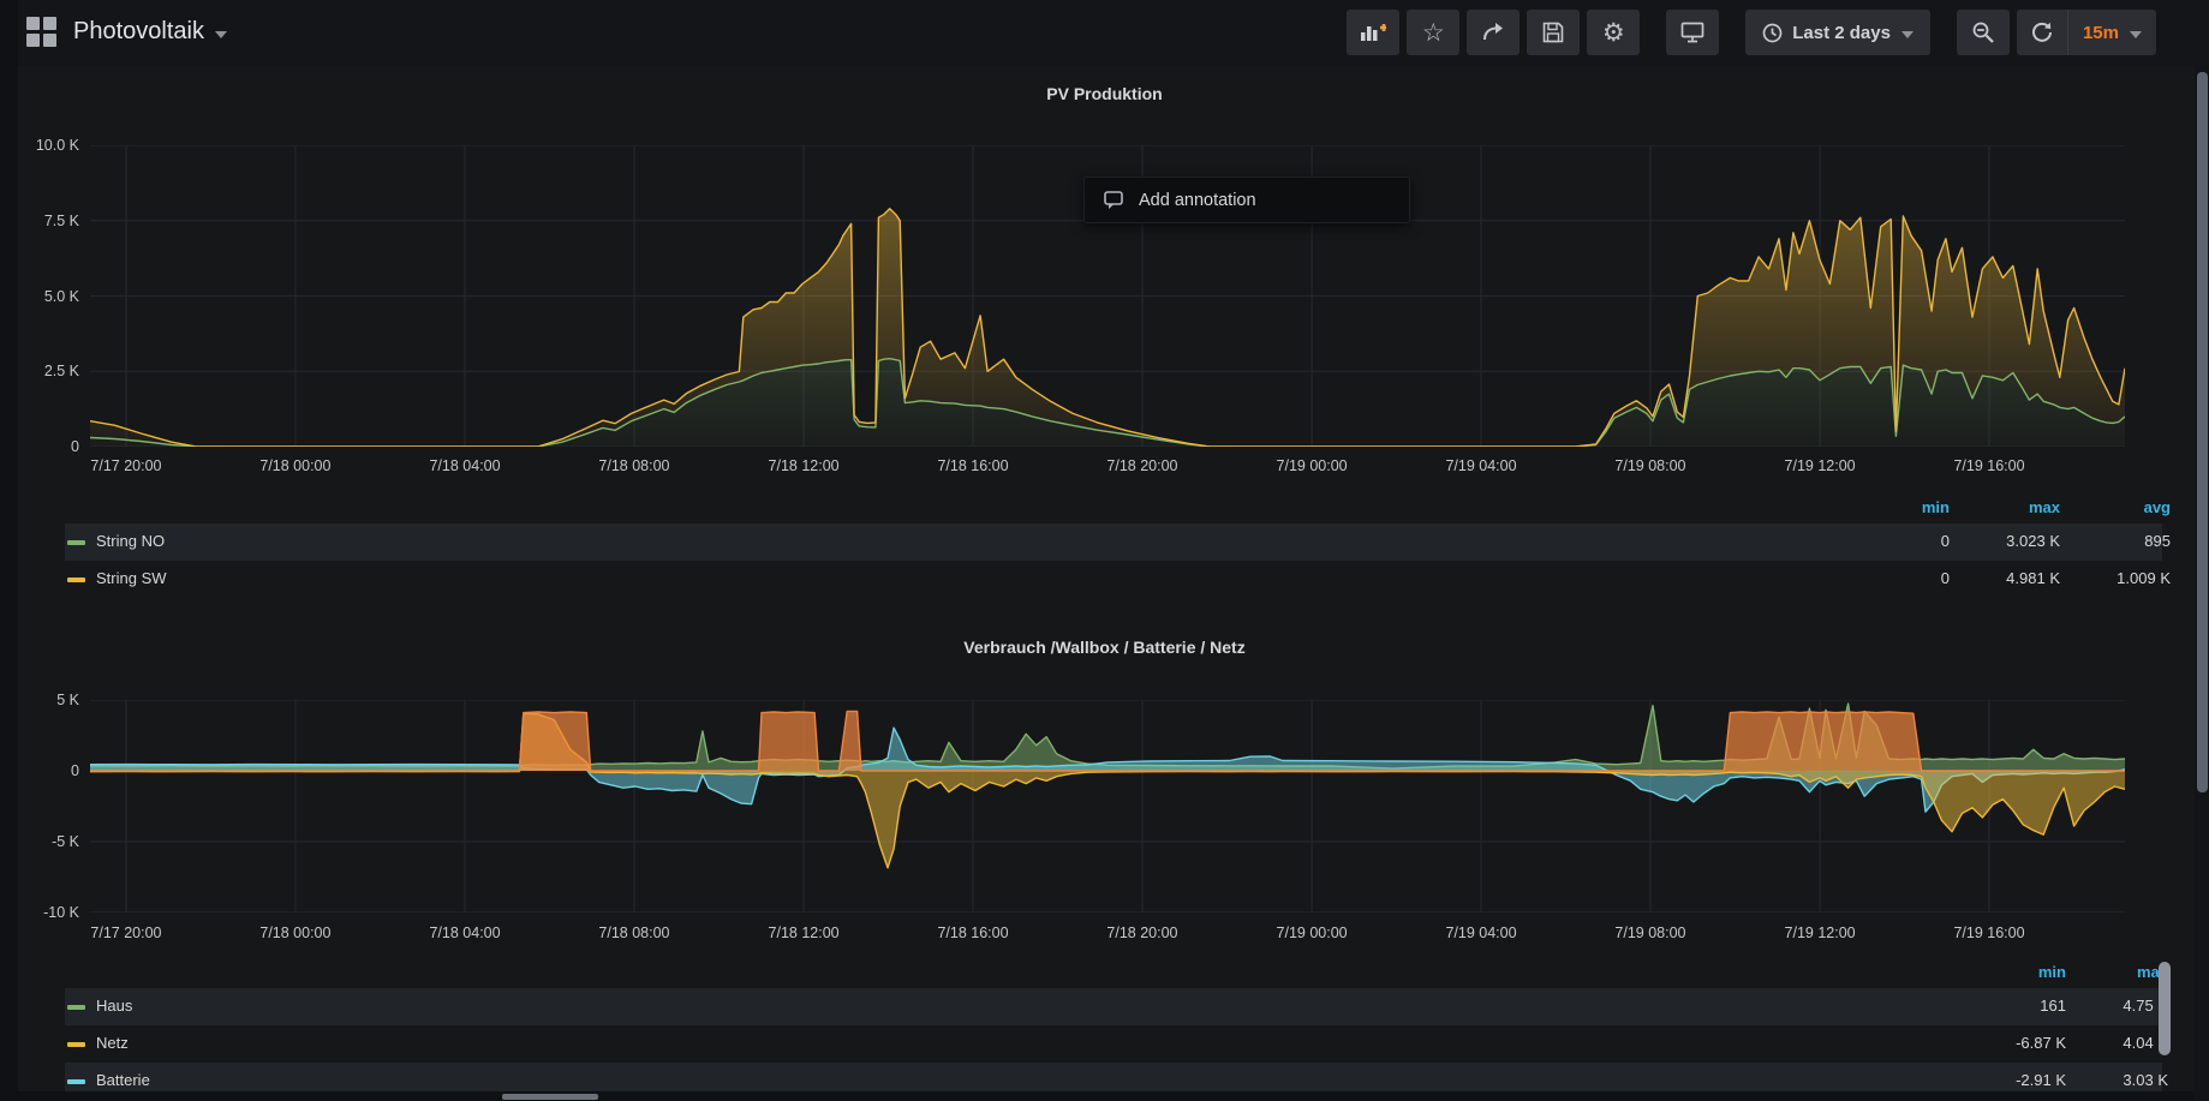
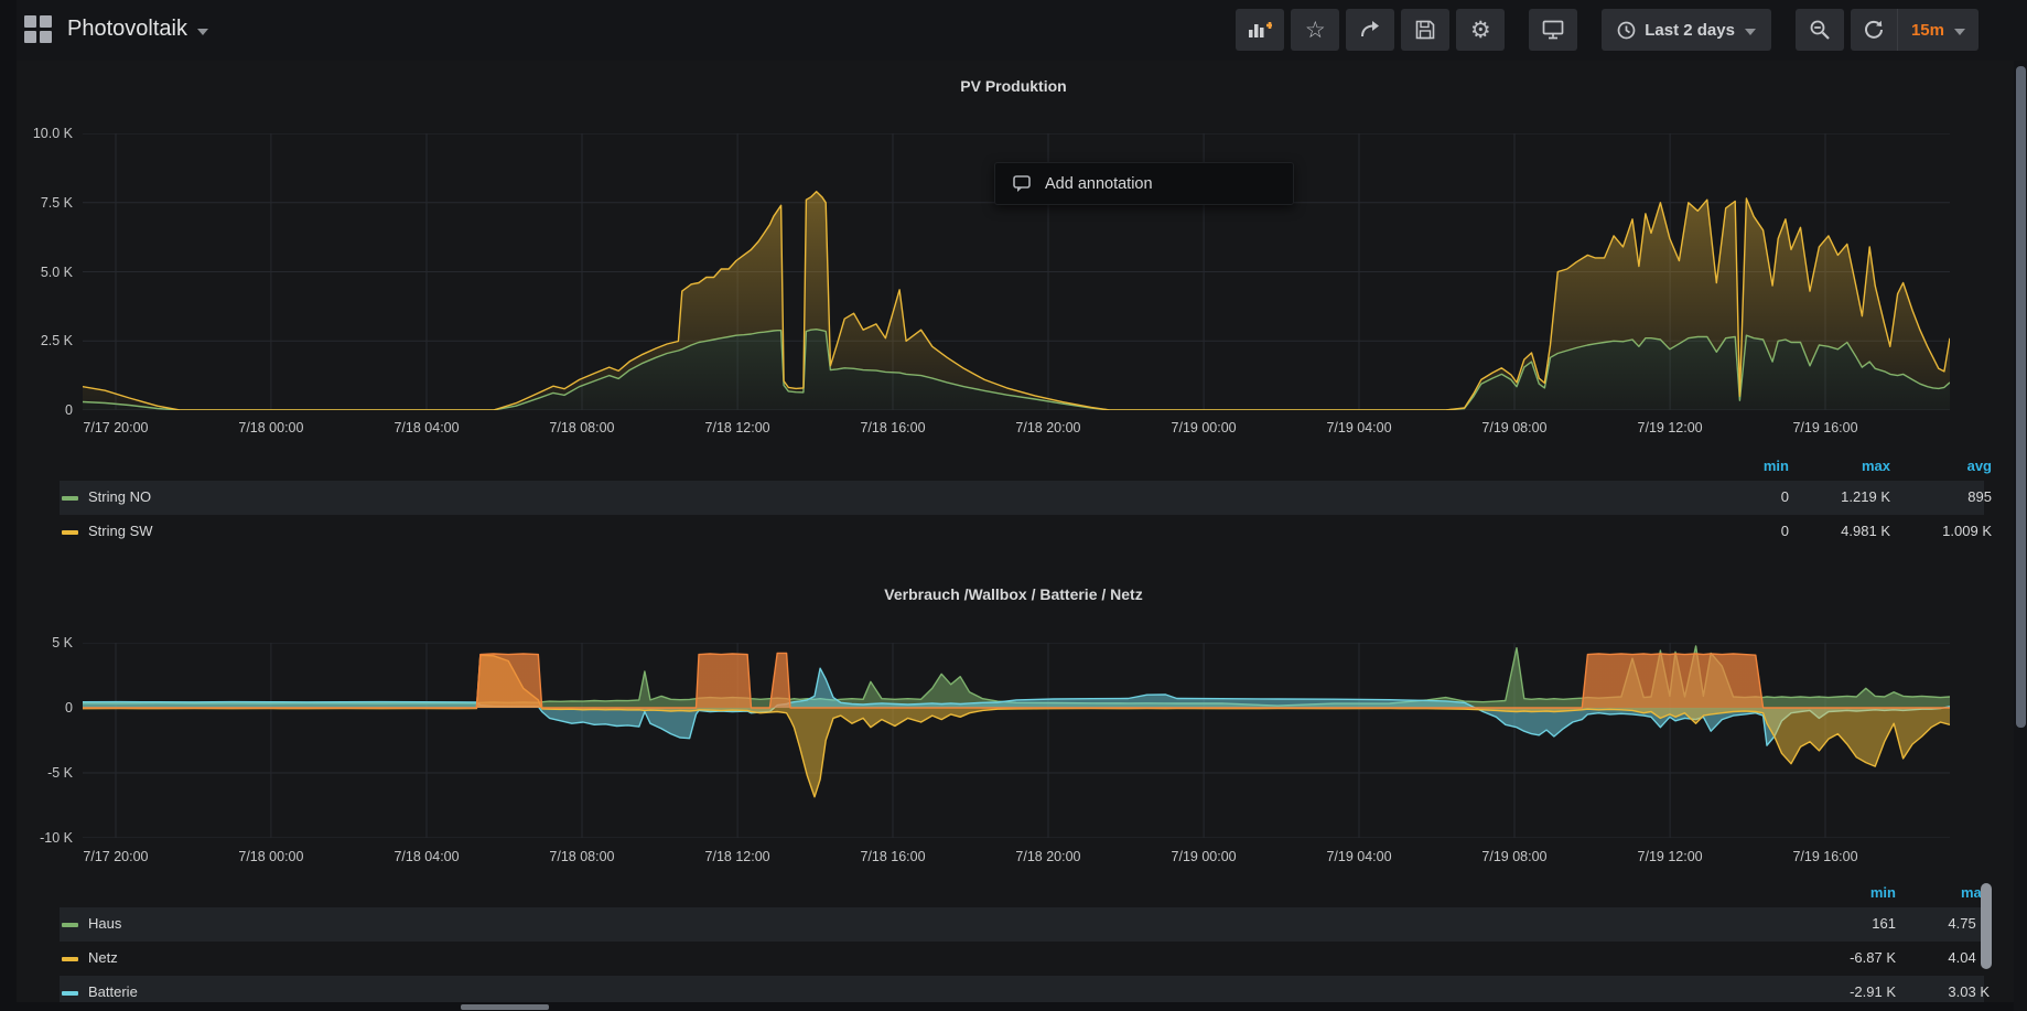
  Photovoltaik
  ☆
  ⚙
  Last 2 days
  15m
  PV Produktion
  0
  2.5 K
  5.0 K
  7.5 K
  10.0 K
  7/17 20:00
  7/18 00:00
  7/18 04:00
  7/18 08:00
  7/18 12:00
  7/18 16:00
  7/18 20:00
  7/19 00:00
  7/19 04:00
  7/19 08:00
  7/19 12:00
  7/19 16:00
  min
  max
  avg
  String NO
  0
- 3.023 K
+ 1.219 K
  895
  String SW
  0
  4.981 K
  1.009 K
  Verbrauch /Wallbox / Batterie / Netz
  5 K
  0
  -5 K
  -10 K
  7/17 20:00
  7/18 00:00
  7/18 04:00
  7/18 08:00
  7/18 12:00
  7/18 16:00
  7/18 20:00
  7/19 00:00
  7/19 04:00
  7/19 08:00
  7/19 12:00
  7/19 16:00
  min
  Haus
  161
  4.75
  Netz
  -6.87 K
  4.04
  Batterie
  -2.91 K
  3.03 K
  Add annotation
